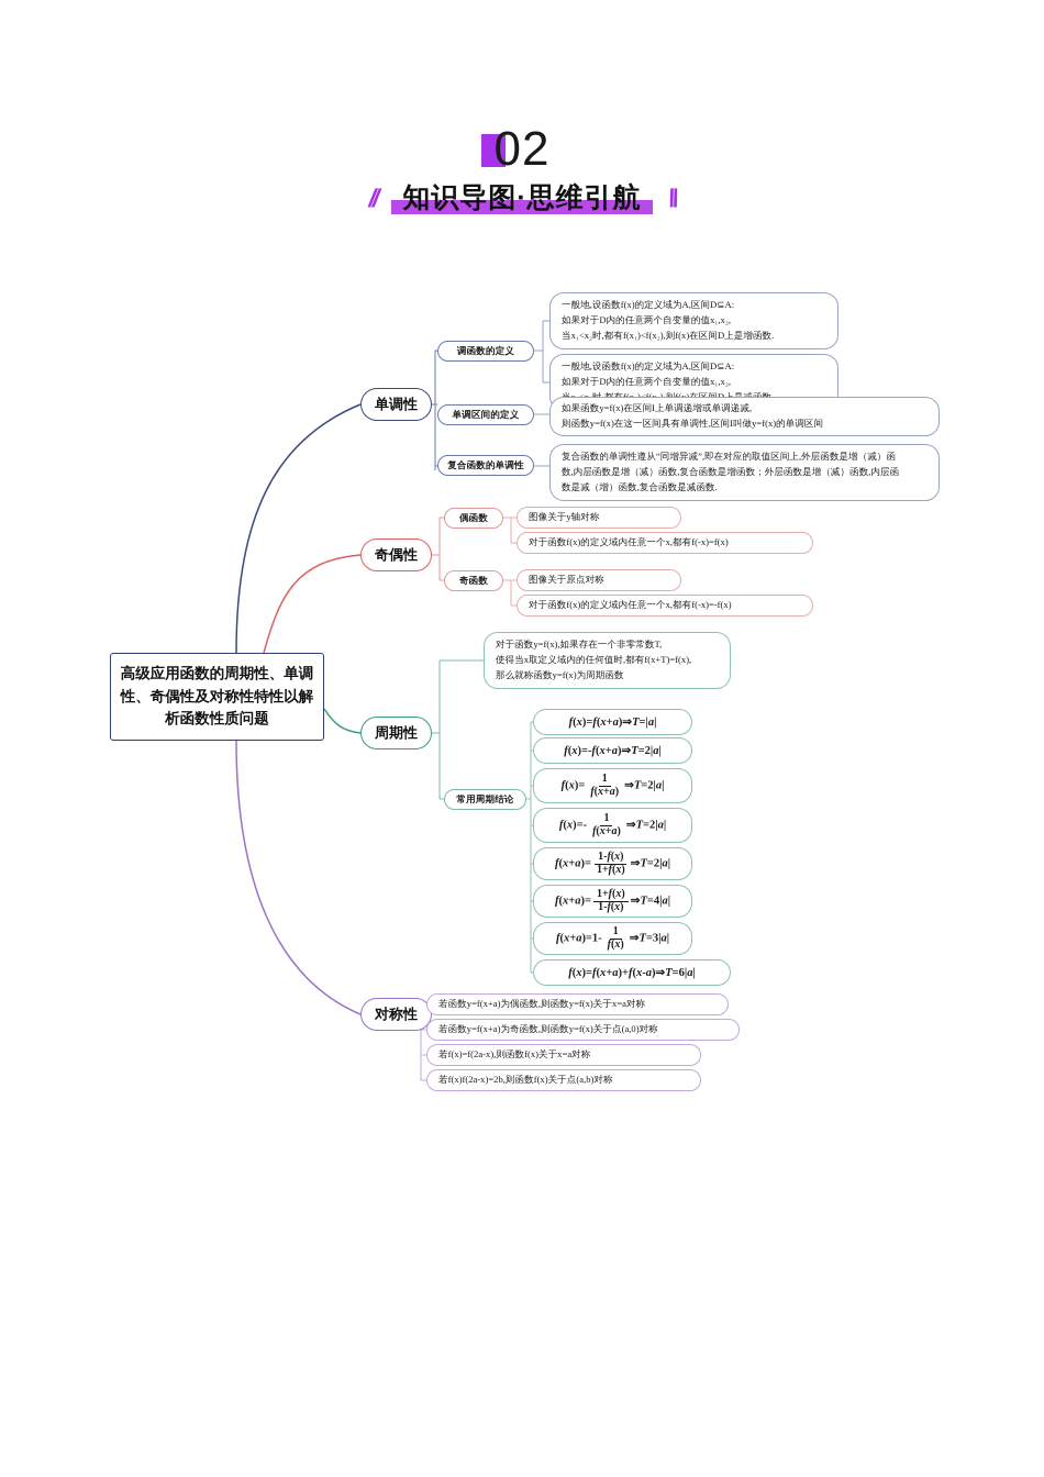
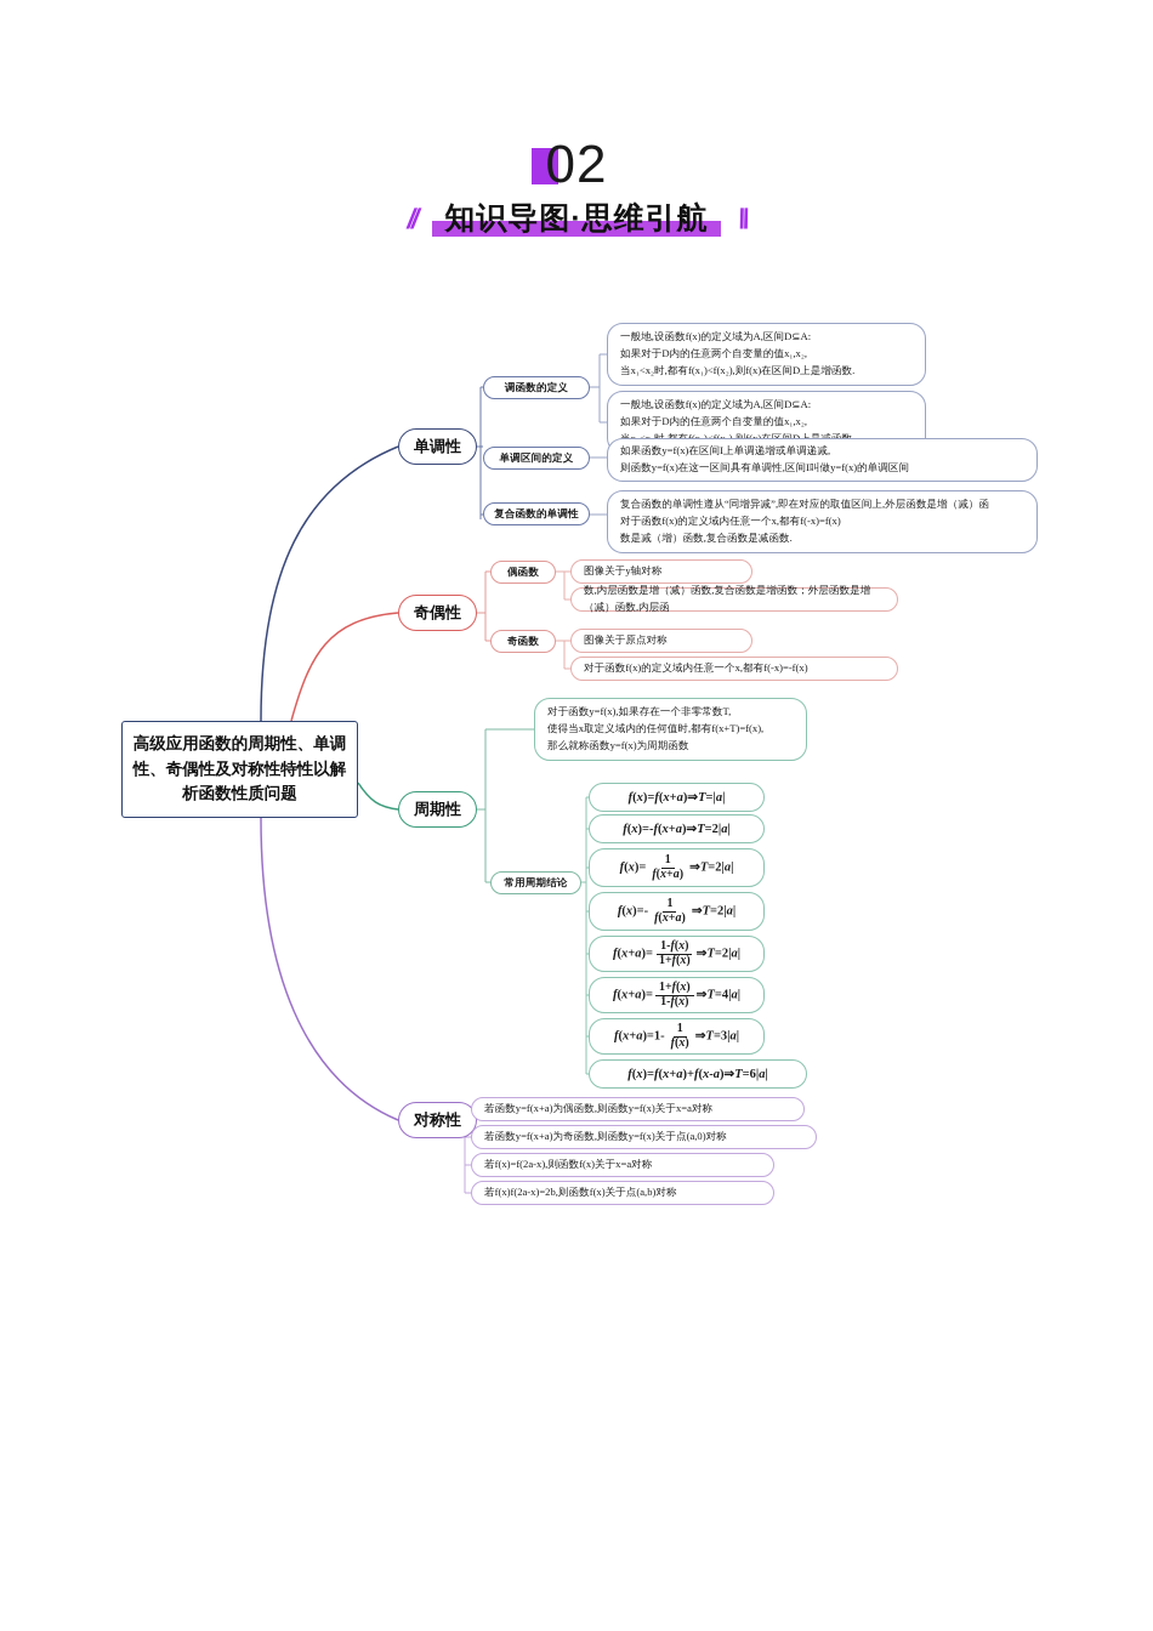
  02
  知识导图·思维引航
  高级应用函数的周期性、单调性、奇偶性及对称性特性以解析函数性质问题
  单调性
  奇偶性
  周期性
  对称性
  调函数的定义
  单调区间的定义
  复合函数的单调性
  偶函数
  奇函数
  常用周期结论
  一般地,设函数f(x)的定义域为A,区间D⊆A:
  如果对于D内的任意两个自变量的值x₁,x₂,
  当x₁<x₂时,都有f(x₁)<f(x₂),则f(x)在区间D上是增函数.
  一般地,设函数f(x)的定义域为A,区间D⊆A:
  如果对于D内的任意两个自变量的值x₁,x₂,
  如果函数y=f(x)在区间I上单调递增或单调递减,
  则函数y=f(x)在这一区间具有单调性,区间I叫做y=f(x)的单调区间
  复合函数的单调性遵从“同增异减”,即在对应的取值区间上,外层函数是增（减）函
- 数,内层函数是增（减）函数,复合函数是增函数；外层函数是增（减）函数,内层函
+ 对于函数f(x)的定义域内任意一个x,都有f(-x)=f(x)
  数是减（增）函数,复合函数是减函数.
  图像关于y轴对称
- 对于函数f(x)的定义域内任意一个x,都有f(-x)=f(x)
+ 数,内层函数是增（减）函数,复合函数是增函数；外层函数是增（减）函数,内层函
  图像关于原点对称
  对于函数f(x)的定义域内任意一个x,都有f(-x)=-f(x)
  对于函数y=f(x),如果存在一个非零常数T,
  使得当x取定义域内的任何值时,都有f(x+T)=f(x),
  那么就称函数y=f(x)为周期函数
  f(x)=f(x+a)⇒T=|a|
  f(x)=-f(x+a)⇒T=2|a|
  f(x)=
  1
  f(x+a)
  ⇒T=2|a|
  f(x)=-
  1
  f(x+a)
  ⇒T=2|a|
  f(x+a)=
  1-f(x)
  1+f(x)
  ⇒T=2|a|
  f(x+a)=
  1+f(x)
  1-f(x)
  ⇒T=4|a|
  f(x+a)=1-
  1
  f(x)
  ⇒T=3|a|
  f(x)=f(x+a)+f(x-a)⇒T=6|a|
  若函数y=f(x+a)为偶函数,则函数y=f(x)关于x=a对称
  若函数y=f(x+a)为奇函数,则函数y=f(x)关于点(a,0)对称
  若f(x)=f(2a-x),则函数f(x)关于x=a对称
  若f(x)f(2a-x)=2b,则函数f(x)关于点(a,b)对称
